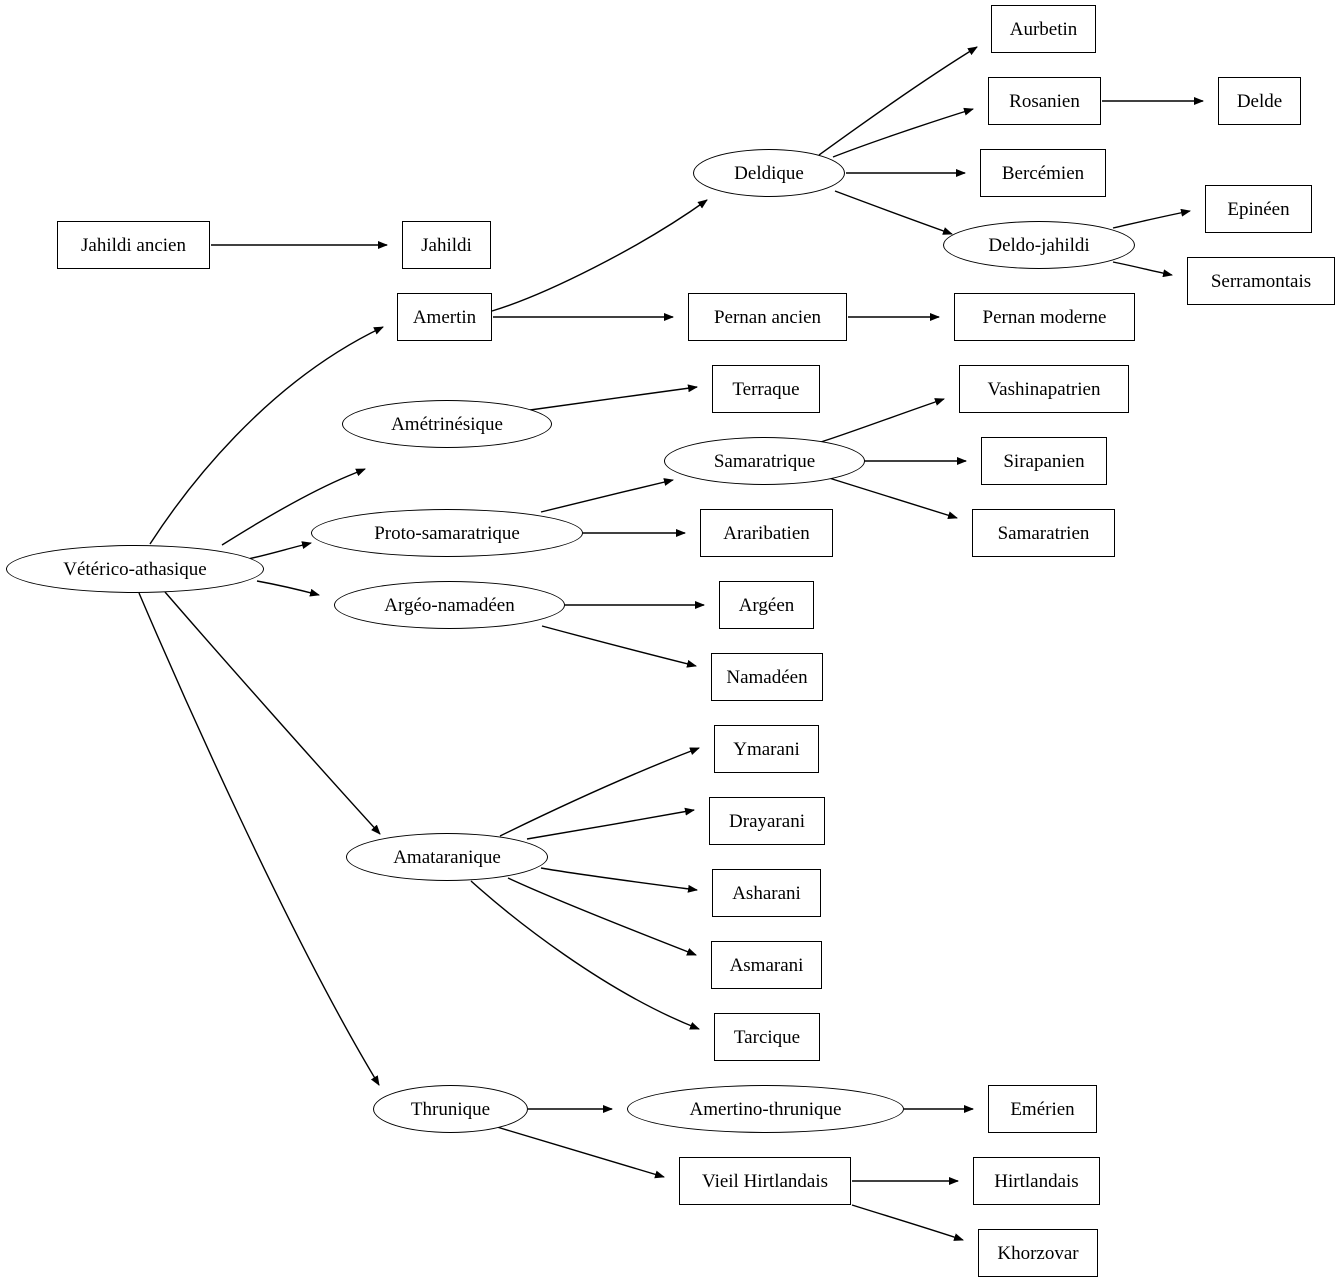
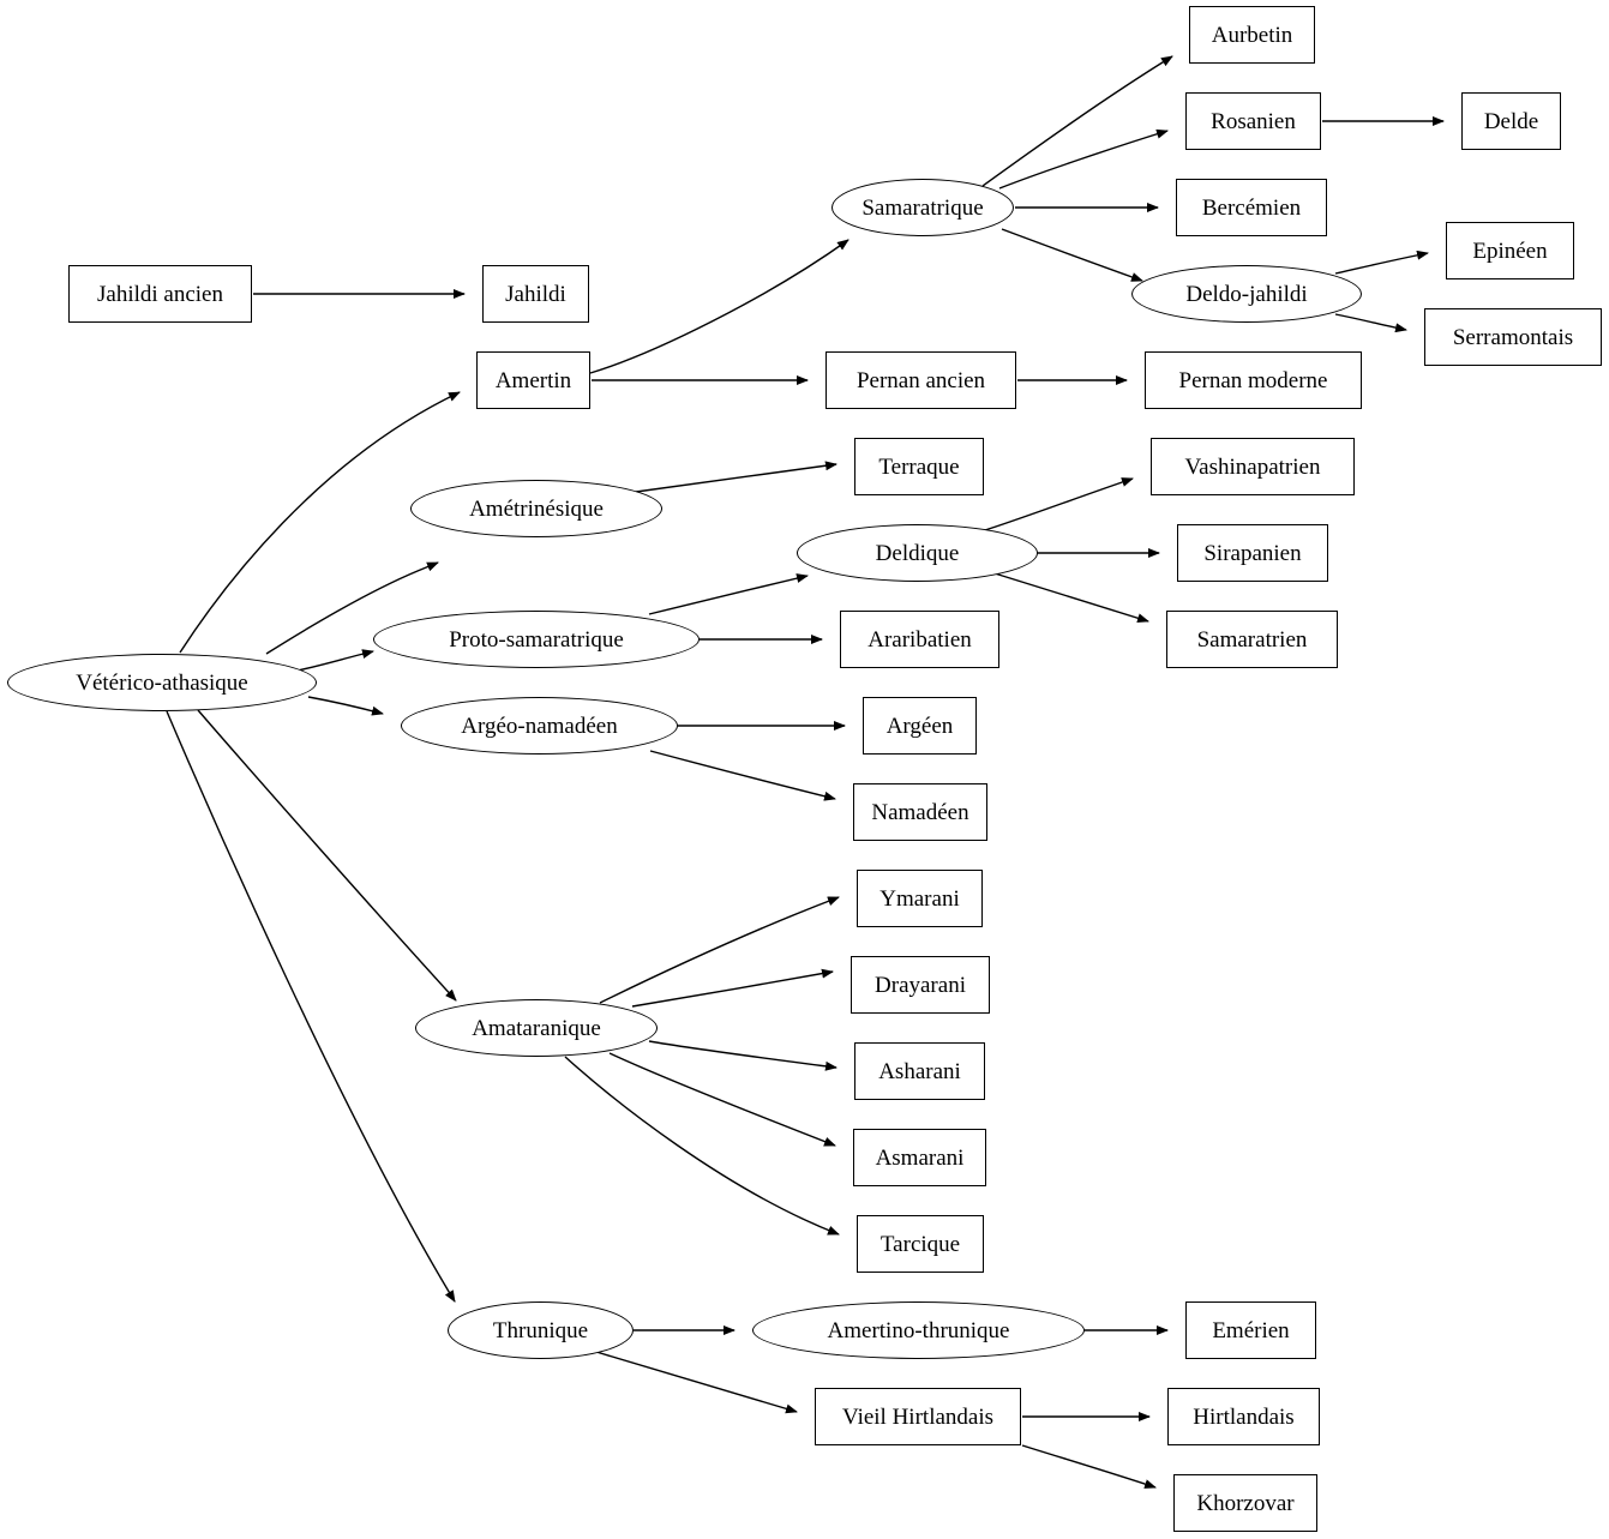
  Jahildi ancien
  Jahildi
  Amertin
- Deldique
+ Samaratrique
  Aurbetin
  Rosanien
  Delde
  Bercémien
  Deldo-jahildi
  Epinéen
  Serramontais
  Pernan ancien
  Pernan moderne
  Amétrinésique
  Terraque
  Vashinapatrien
- Samaratrique
+ Deldique
  Sirapanien
  Samaratrien
  Proto-samaratrique
  Araribatien
  Argéo-namadéen
  Argéen
  Namadéen
  Amataranique
  Ymarani
  Drayarani
  Asharani
  Asmarani
  Tarcique
  Vétérico-athasique
  Thrunique
  Amertino-thrunique
  Emérien
  Vieil Hirtlandais
  Hirtlandais
  Khorzovar
